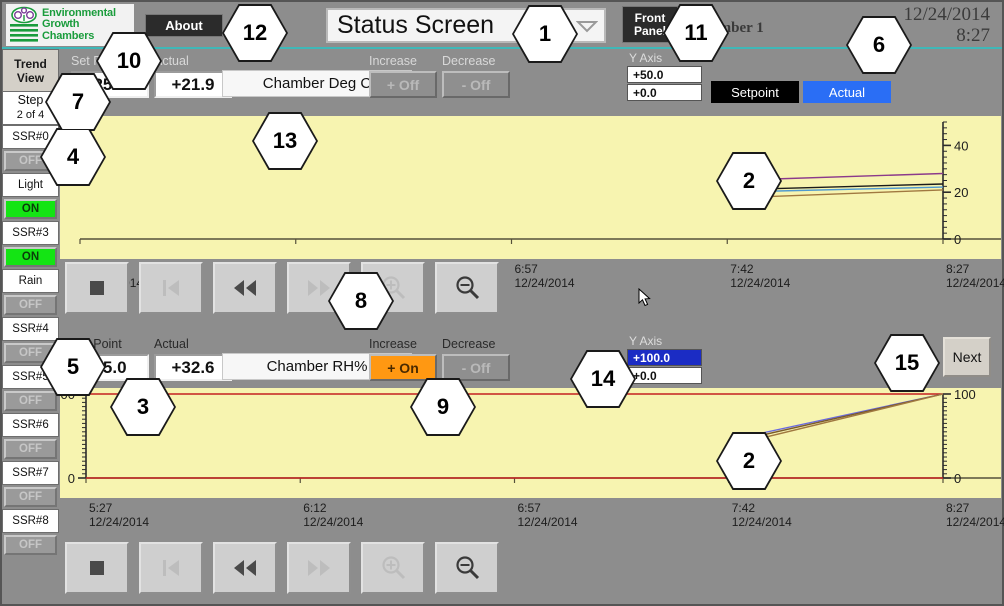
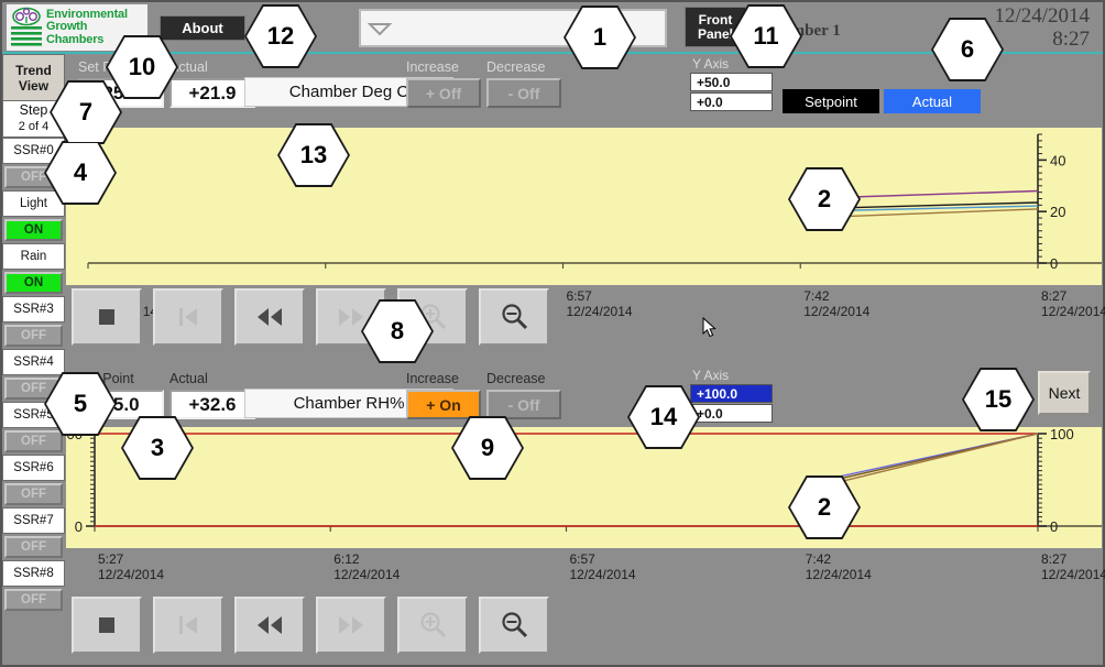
  Environmental
  Growth
  Chambers
  About
- Status Screen
  Front
  Panel
  12/24/2014
  8:27
  Trend
  View
  Step
  2 of 4
  SSR#0
  OFF
  Light
  ON
- SSR#3
+ Rain
  ON
- Rain
+ SSR#3
  OFF
  SSR#4
  OFF
  SSR#5
  OFF
  SSR#6
  OFF
  SSR#7
  OFF
  SSR#8
  OFF
  ctual
  Increase
  Decrease
  +21.9
  Chamber Deg C
  + Off
  - Off
  Y Axis
  +50.0
  +0.0
  Setpoint
  Actual
  0
  20
  40
  6:57
  12/24/2014
  7:42
  12/24/2014
  8:27
  12/24/2014
  Actual
  Increase
  Decrease
  5.0
  +32.6
  Chamber RH%
  + On
  - Off
  Y Axis
  +100.0
  +0.0
  Next
  0
  0
  100
  5:27
  12/24/2014
  6:12
  12/24/2014
  6:57
  12/24/2014
  7:42
  12/24/2014
  8:27
  12/24/2014
  1
  12
  11
  6
  10
  7
  13
  4
  2
  8
  5
  3
  9
  14
  15
  2
